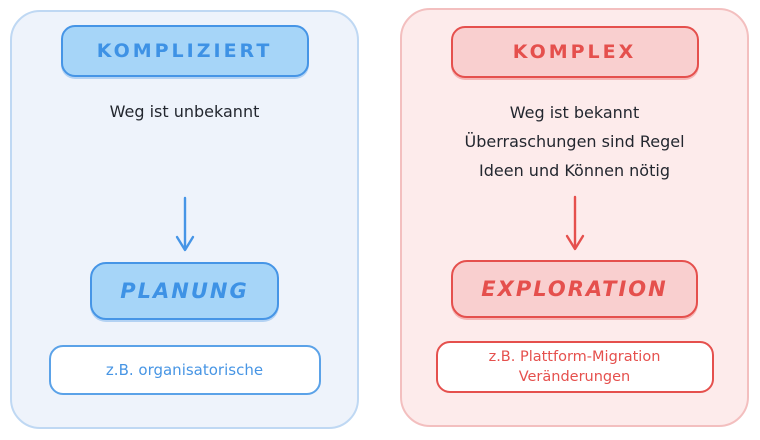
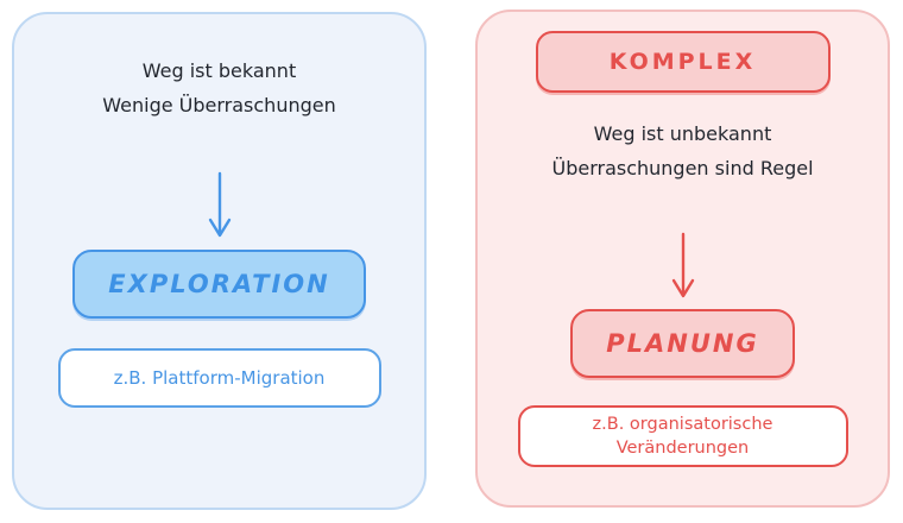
- KOMPLIZIERT
- Weg ist unbekannt
+ Weg ist bekannt
+ Wenige Überraschungen
- PLANUNG
+ EXPLORATION
- z.B. organisatorische
+ z.B. Plattform-Migration
  KOMPLEX
- Weg ist bekannt
+ Weg ist unbekannt
  Überraschungen sind Regel
- Ideen und Können nötig
- EXPLORATION
+ PLANUNG
- z.B. Plattform-Migration
+ z.B. organisatorische
  Veränderungen
